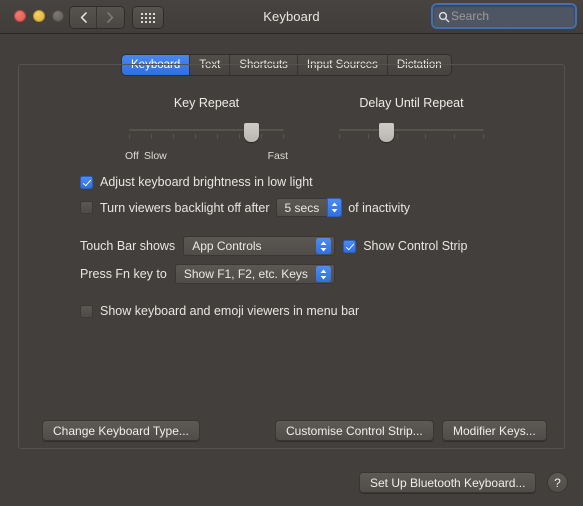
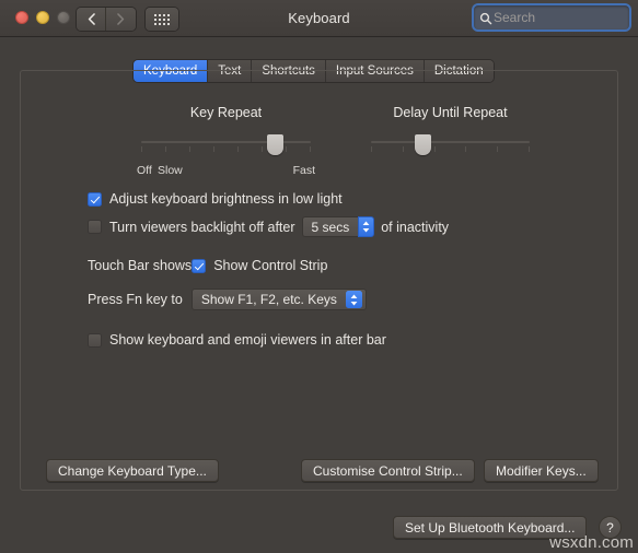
  Keyboard
  Search
  Keyboard
  Text
  Shortcuts
  Input Sources
  Dictation
  Key Repeat
  Off
  Slow
  Fast
  Delay Until Repeat
  Adjust keyboard brightness in low light
  Turn viewers backlight off after
  5 secs
  of inactivity
  Touch Bar shows
- App Controls
  Show Control Strip
  Press Fn key to
  Show F1, F2, etc. Keys
- Show keyboard and emoji viewers in menu bar
+ Show keyboard and emoji viewers in after bar
  Change Keyboard Type...
  Customise Control Strip...
  Modifier Keys...
  Set Up Bluetooth Keyboard...
  ?
+ wsxdn.com
